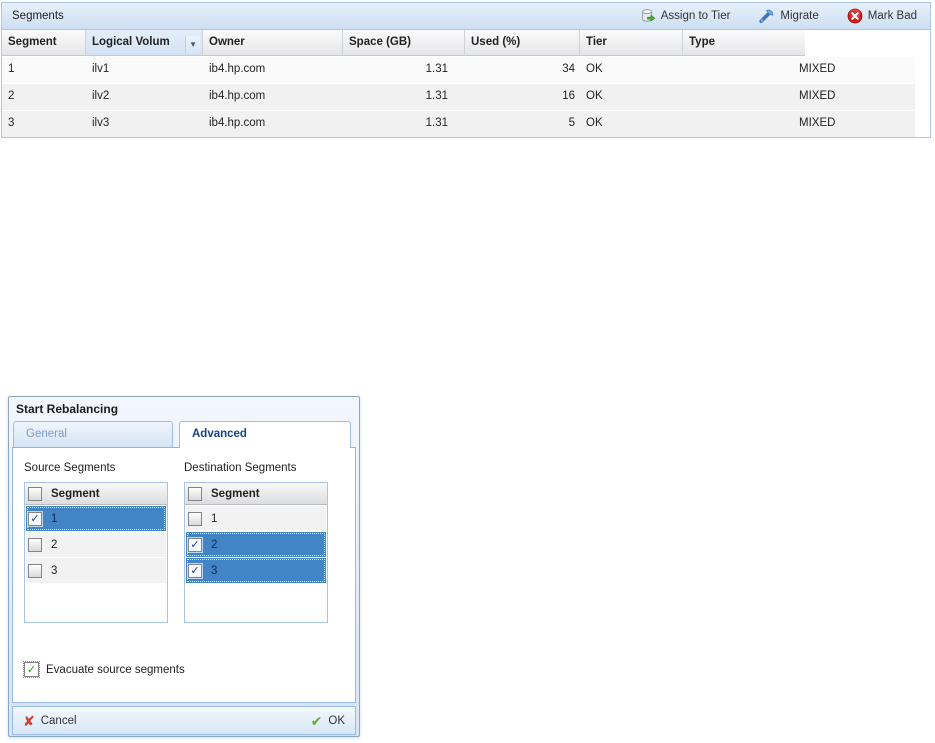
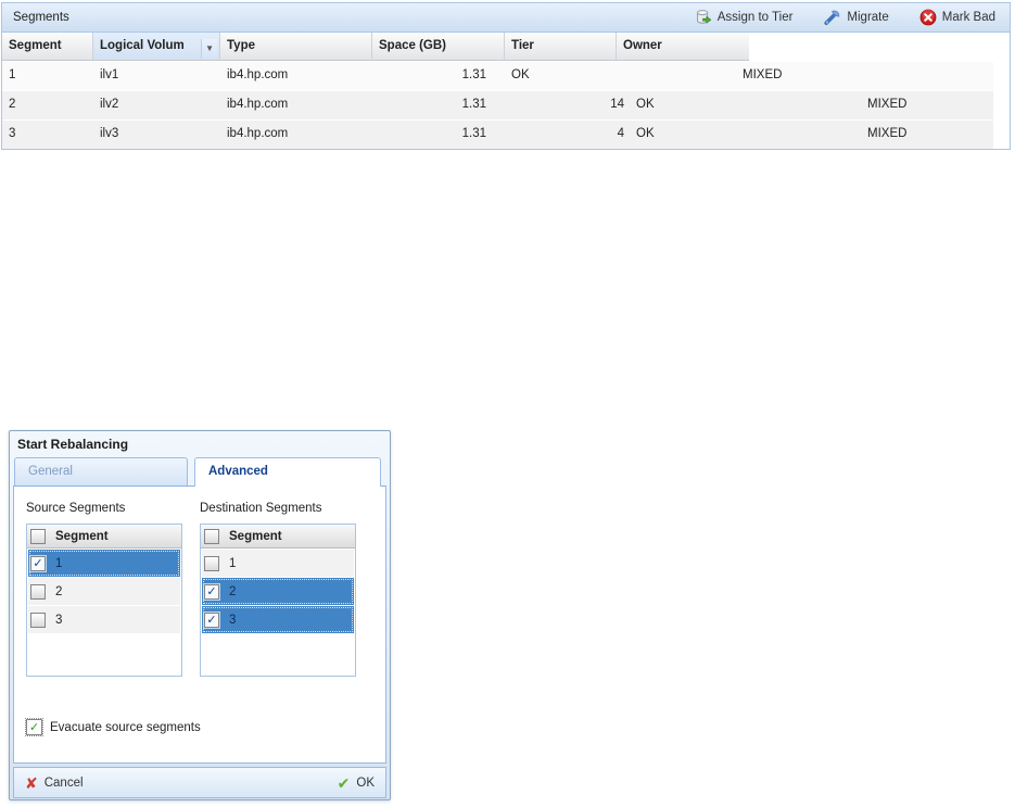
  Segments
  Assign to Tier
  Migrate
  Mark Bad
  Segment
  Logical Volum
  ▼
- Owner
+ Type
  Space (GB)
- Used (%)
  Tier
- Type
+ Owner
  1
  ilv1
  ib4.hp.com
  1.31
- 34
  OK
  MIXED
  2
  ilv2
  ib4.hp.com
  1.31
- 16
+ 14
  OK
  MIXED
  3
  ilv3
  ib4.hp.com
  1.31
- 5
+ 4
  OK
  MIXED
  Start Rebalancing
  General
  Advanced
  Source Segments
  Destination Segments
  Segment
  ✓
  1
  2
  3
  Segment
  1
  ✓
  2
  ✓
  3
  ✓
  Evacuate source segments
  ✘
  Cancel
  ✔
  OK
